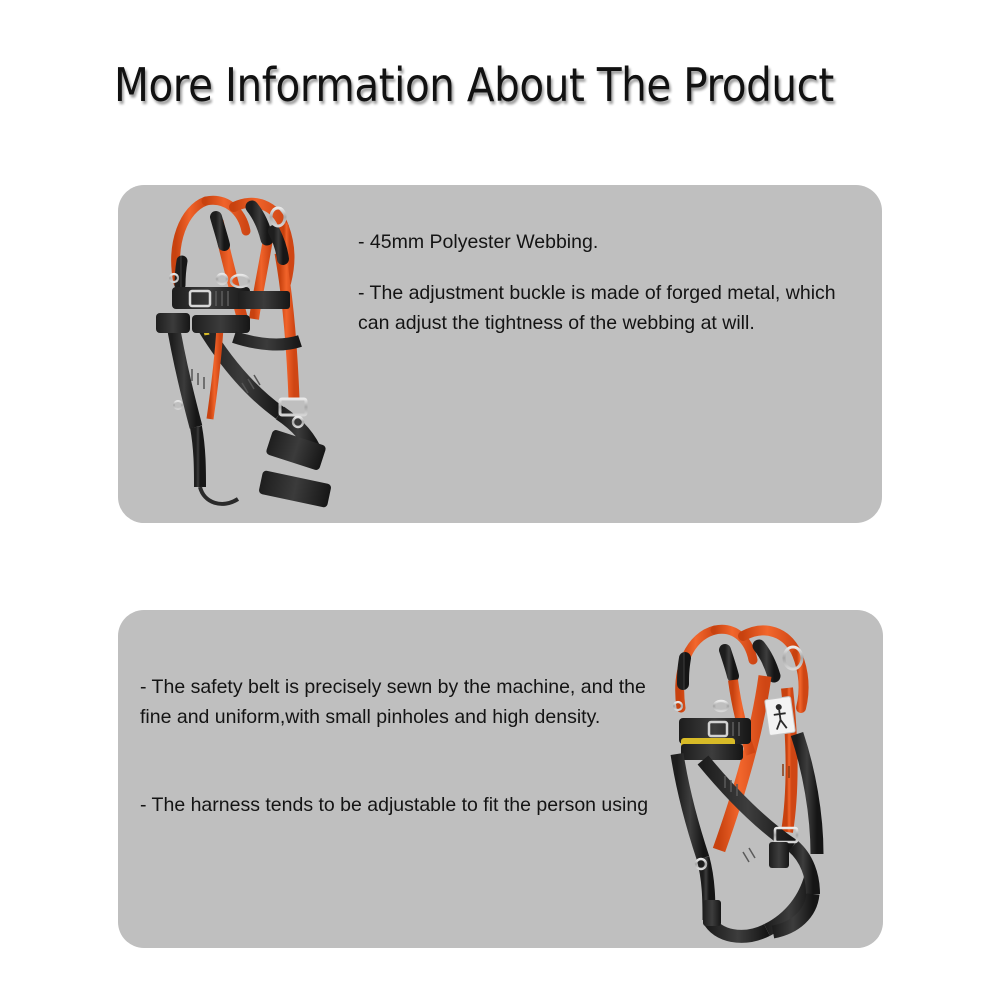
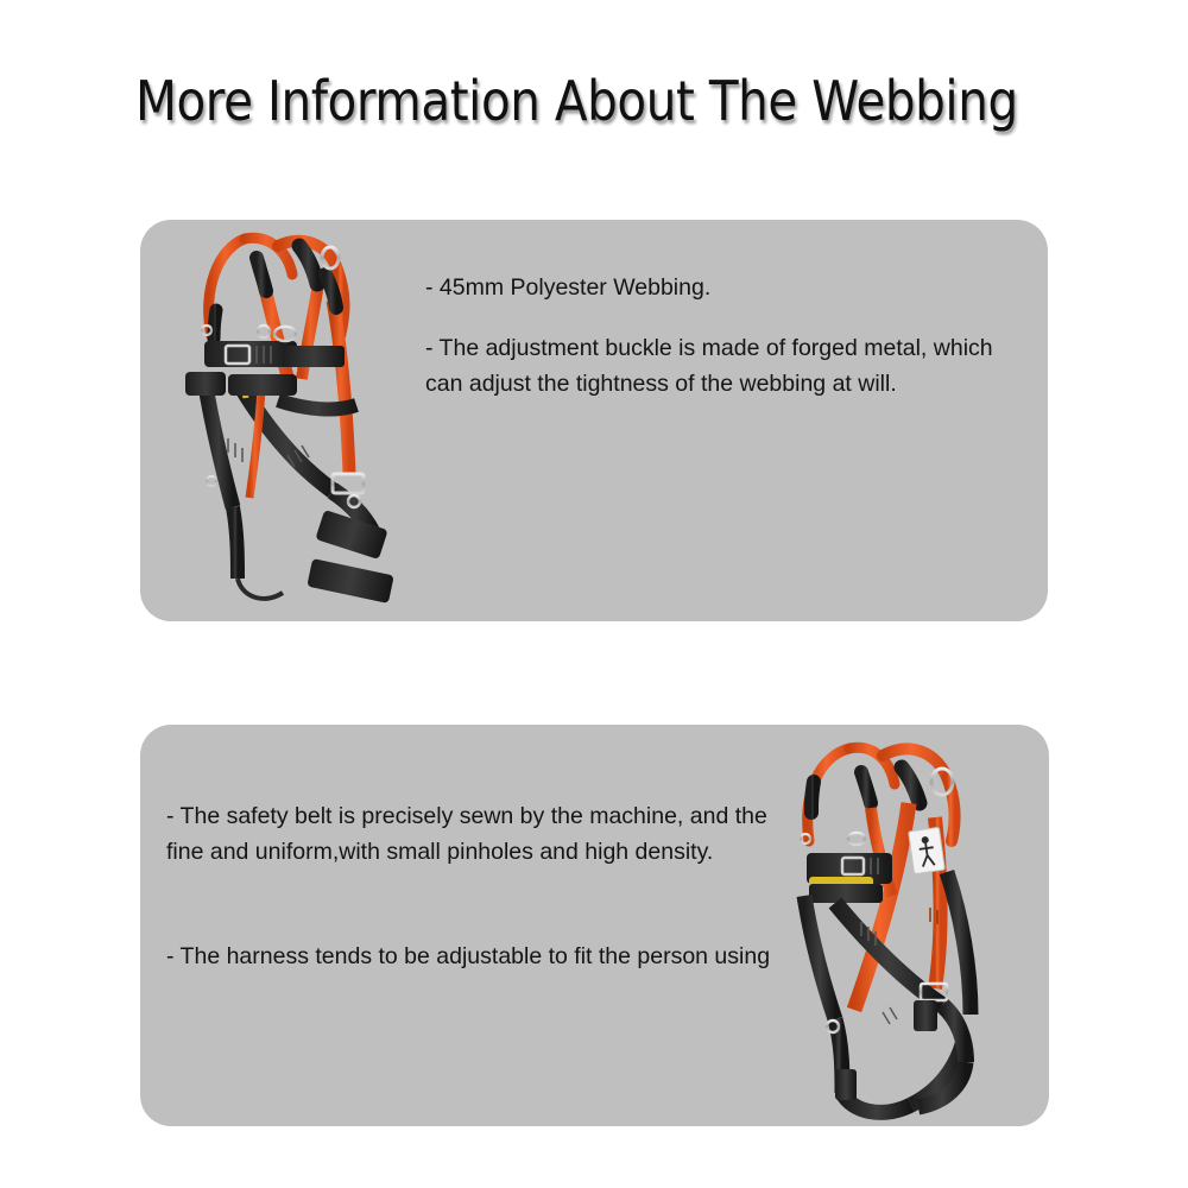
- More Information About The Product
+ More Information About The Webbing
  - 45mm Polyester Webbing.
  - The adjustment buckle is made of forged metal, which can adjust the tightness of the webbing at will.
  - The safety belt is precisely sewn by the machine, and the fine and uniform,with small pinholes and high density.
  - The harness tends to be adjustable to fit the person using
